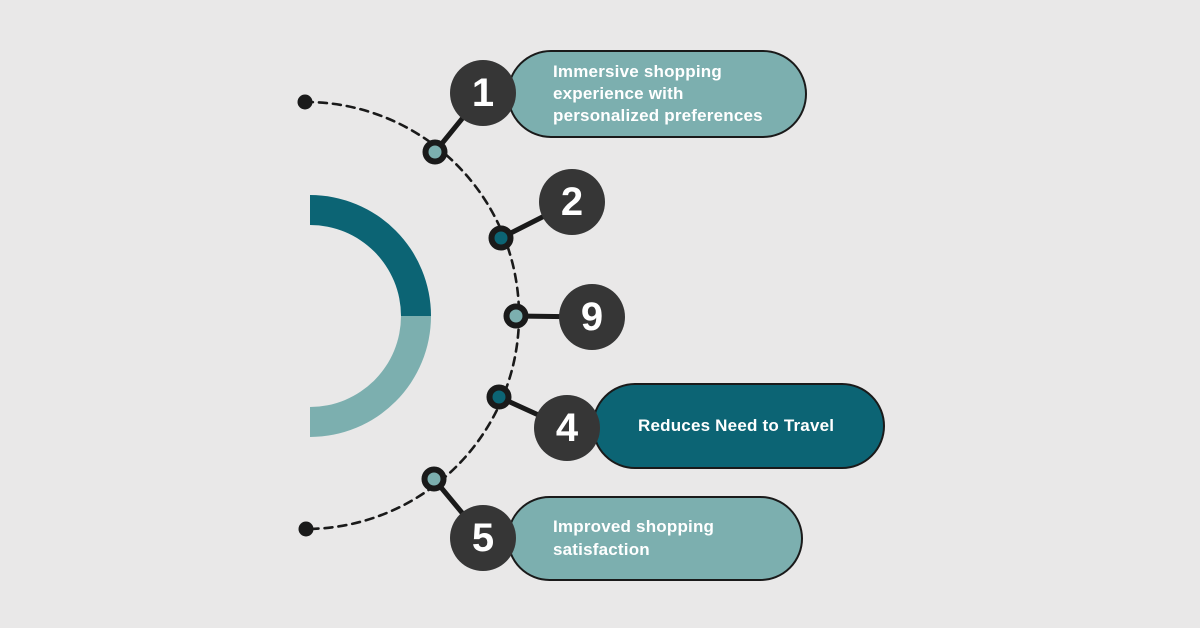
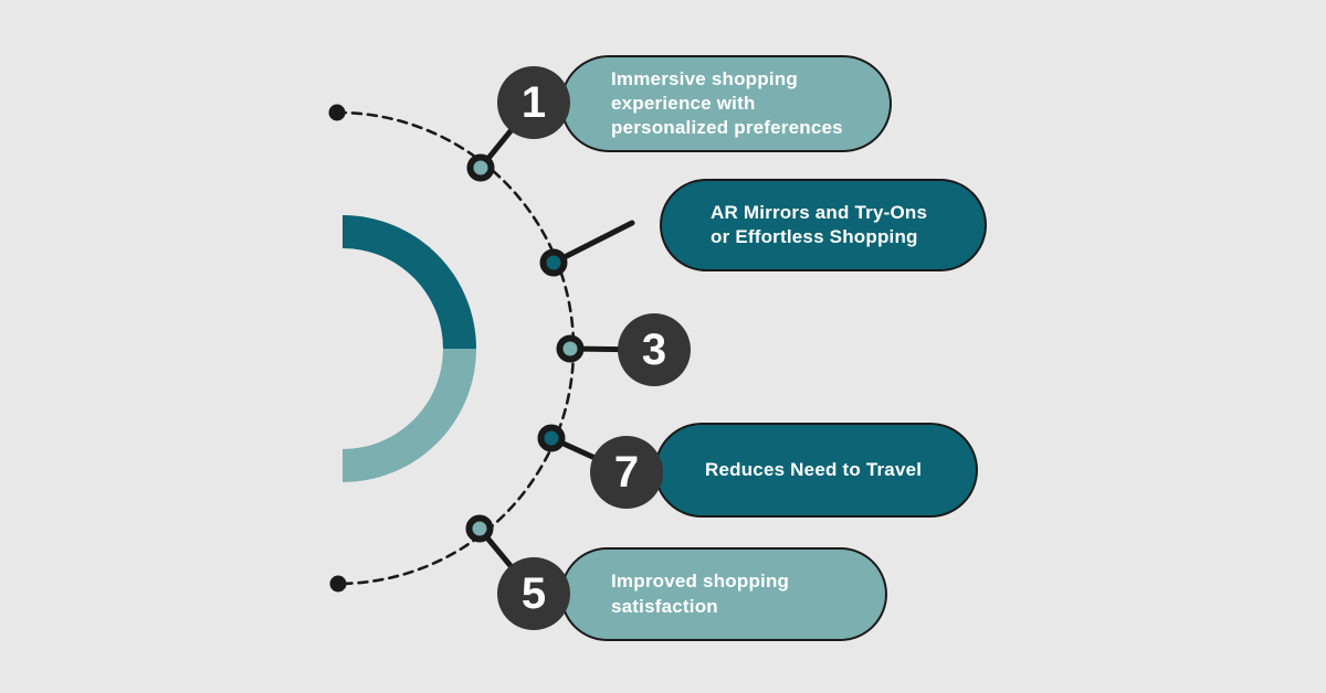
  Immersive shopping
  experience with
  personalized preferences
+ AR Mirrors and Try-Ons
+ or Effortless Shopping
  Reduces Need to Travel
  Improved shopping
  satisfaction
  1
- 2
- 9
+ 3
- 4
+ 7
  5
